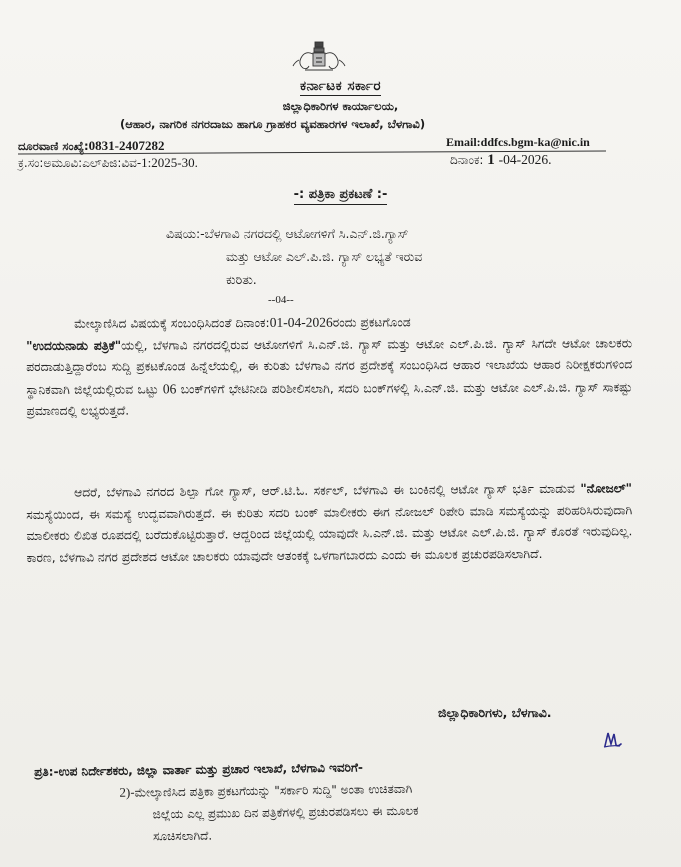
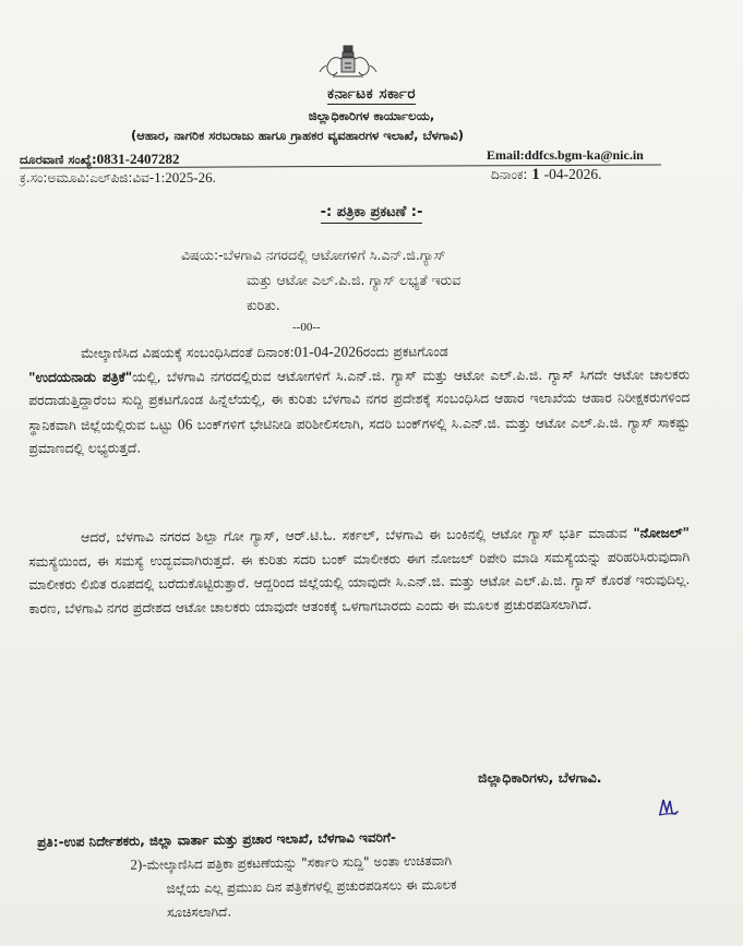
  ಕರ್ನಾಟಕ ಸರ್ಕಾರ
  ಜಿಲ್ಲಾಧಿಕಾರಿಗಳ ಕಾರ್ಯಾಲಯ,
- (ಆಹಾರ, ನಾಗರಿಕ ನಗರದಾಜು ಹಾಗೂ ಗ್ರಾಹಕರ ವ್ಯವಹಾರಗಳ ಇಲಾಖೆ, ಬೆಳಗಾವಿ)
+ (ಆಹಾರ, ನಾಗರಿಕ ಸರಬರಾಜು ಹಾಗೂ ಗ್ರಾಹಕರ ವ್ಯವಹಾರಗಳ ಇಲಾಖೆ, ಬೆಳಗಾವಿ)
  ದೂರವಾಣಿ ಸಂಖ್ಯೆ:0831-2407282
  Email:ddfcs.bgm-ka@nic.in
- ಕ್ರ.ಸಂ:ಅಮೂವಿ:ಎಲ್‌ಪಿಜಿ:ವಿವ-1:2025-30.
+ ಕ್ರ.ಸಂ:ಅಮೂವಿ:ಎಲ್‌ಪಿಜಿ:ವಿವ-1:2025-26.
  ದಿನಾಂಕ: 1 -04-2026.
  -: ಪತ್ರಿಕಾ ಪ್ರಕಟಣೆ :-
  ವಿಷಯ:-ಬೆಳಗಾವಿ ನಗರದಲ್ಲಿ ಆಟೋಗಳಿಗೆ ಸಿ.ಎನ್.ಜಿ.ಗ್ಯಾಸ್
  ಮತ್ತು ಆಟೋ ಎಲ್.ಪಿ.ಜಿ. ಗ್ಯಾಸ್ ಲಭ್ಯತೆ ಇರುವ
  ಕುರಿತು.
- --04--
+ --00--
  ಮೇಲ್ಕಾಣಿಸಿದ ವಿಷಯಕ್ಕೆ ಸಂಬಂಧಿಸಿದಂತೆ ದಿನಾಂಕ:01-04-2026ರಂದು ಪ್ರಕಟಗೊಂಡ
- "ಉದಯನಾಡು ಪತ್ರಿಕೆ"ಯಲ್ಲಿ, ಬೆಳಗಾವಿ ನಗರದಲ್ಲಿರುವ ಆಟೋಗಳಿಗೆ ಸಿ.ಎನ್.ಜಿ. ಗ್ಯಾಸ್ ಮತ್ತು ಆಟೋ ಎಲ್.ಪಿ.ಜಿ. ಗ್ಯಾಸ್ ಸಿಗದೇ ಆಟೋ ಚಾಲಕರು ಪರದಾಡುತ್ತಿದ್ದಾರೆಂಬ ಸುದ್ದಿ ಪ್ರಕಟಕೊಂಡ ಹಿನ್ನೆಲೆಯಲ್ಲಿ, ಈ ಕುರಿತು ಬೆಳಗಾವಿ ನಗರ ಪ್ರದೇಶಕ್ಕೆ ಸಂಬಂಧಿಸಿದ ಆಹಾರ ಇಲಾಖೆಯ ಆಹಾರ ನಿರೀಕ್ಷಕರುಗಳಿಂದ ಸ್ಥಾನಿಕವಾಗಿ ಜಿಲ್ಲೆಯಲ್ಲಿರುವ ಒಟ್ಟು 06 ಬಂಕ್‌ಗಳಿಗೆ ಭೇಟಿನೀಡಿ ಪರಿಶೀಲಿಸಲಾಗಿ, ಸದರಿ ಬಂಕ್‌ಗಳಲ್ಲಿ ಸಿ.ಎನ್.ಜಿ. ಮತ್ತು ಆಟೋ ಎಲ್.ಪಿ.ಜಿ. ಗ್ಯಾಸ್ ಸಾಕಷ್ಟು ಪ್ರಮಾಣದಲ್ಲಿ ಲಭ್ಯರುತ್ತದೆ.
+ "ಉದಯನಾಡು ಪತ್ರಿಕೆ"ಯಲ್ಲಿ, ಬೆಳಗಾವಿ ನಗರದಲ್ಲಿರುವ ಆಟೋಗಳಿಗೆ ಸಿ.ಎನ್.ಜಿ. ಗ್ಯಾಸ್ ಮತ್ತು ಆಟೋ ಎಲ್.ಪಿ.ಜಿ. ಗ್ಯಾಸ್ ಸಿಗದೇ ಆಟೋ ಚಾಲಕರು ಪರದಾಡುತ್ತಿದ್ದಾರೆಂಬ ಸುದ್ದಿ ಪ್ರಕಟಗೊಂಡ ಹಿನ್ನೆಲೆಯಲ್ಲಿ, ಈ ಕುರಿತು ಬೆಳಗಾವಿ ನಗರ ಪ್ರದೇಶಕ್ಕೆ ಸಂಬಂಧಿಸಿದ ಆಹಾರ ಇಲಾಖೆಯ ಆಹಾರ ನಿರೀಕ್ಷಕರುಗಳಿಂದ ಸ್ಥಾನಿಕವಾಗಿ ಜಿಲ್ಲೆಯಲ್ಲಿರುವ ಒಟ್ಟು 06 ಬಂಕ್‌ಗಳಿಗೆ ಭೇಟಿನೀಡಿ ಪರಿಶೀಲಿಸಲಾಗಿ, ಸದರಿ ಬಂಕ್‌ಗಳಲ್ಲಿ ಸಿ.ಎನ್.ಜಿ. ಮತ್ತು ಆಟೋ ಎಲ್.ಪಿ.ಜಿ. ಗ್ಯಾಸ್ ಸಾಕಷ್ಟು ಪ್ರಮಾಣದಲ್ಲಿ ಲಭ್ಯರುತ್ತದೆ.
  ಆದರೆ, ಬೆಳಗಾವಿ ನಗರದ ಶಿಲ್ಪಾ ಗೋ ಗ್ಯಾಸ್, ಆರ್.ಟಿ.ಓ. ಸರ್ಕಲ್, ಬೆಳಗಾವಿ ಈ ಬಂಕಿನಲ್ಲಿ ಆಟೋ ಗ್ಯಾಸ್ ಭರ್ತಿ ಮಾಡುವ "ನೋಜಲ್" ಸಮಸ್ಯೆಯಿಂದ, ಈ ಸಮಸ್ಯೆ ಉದ್ಭವವಾಗಿರುತ್ತದೆ. ಈ ಕುರಿತು ಸದರಿ ಬಂಕ್ ಮಾಲೀಕರು ಈಗ ನೋಜಲ್ ರಿಪೇರಿ ಮಾಡಿ ಸಮಸ್ಯೆಯನ್ನು ಪರಿಹರಿಸಿರುವುದಾಗಿ ಮಾಲೀಕರು ಲಿಖಿತ ರೂಪದಲ್ಲಿ ಬರೆದುಕೊಟ್ಟಿರುತ್ತಾರೆ. ಆದ್ದರಿಂದ ಜಿಲ್ಲೆಯಲ್ಲಿ ಯಾವುದೇ ಸಿ.ಎನ್.ಜಿ. ಮತ್ತು ಆಟೋ ಎಲ್.ಪಿ.ಜಿ. ಗ್ಯಾಸ್ ಕೊರತೆ ಇರುವುದಿಲ್ಲ. ಕಾರಣ, ಬೆಳಗಾವಿ ನಗರ ಪ್ರದೇಶದ ಆಟೋ ಚಾಲಕರು ಯಾವುದೇ ಆತಂಕಕ್ಕೆ ಒಳಗಾಗಬಾರದು ಎಂದು ಈ ಮೂಲಕ ಪ್ರಚುರಪಡಿಸಲಾಗಿದೆ.
  ಜಿಲ್ಲಾಧಿಕಾರಿಗಳು, ಬೆಳಗಾವಿ.
  ಪ್ರತಿ:-ಉಪ ನಿರ್ದೇಶಕರು, ಜಿಲ್ಲಾ ವಾರ್ತಾ ಮತ್ತು ಪ್ರಚಾರ ಇಲಾಖೆ, ಬೆಳಗಾವಿ ಇವರಿಗೆ-
- 2)-ಮೇಲ್ಕಾಣಿಸಿದ ಪತ್ರಿಕಾ ಪ್ರಕಟಗೆಯನ್ನು "ಸರ್ಕಾರಿ ಸುದ್ದಿ" ಅಂತಾ ಉಚಿತವಾಗಿ
+ 2)-ಮೇಲ್ಕಾಣಿಸಿದ ಪತ್ರಿಕಾ ಪ್ರಕಟಣೆಯನ್ನು "ಸರ್ಕಾರಿ ಸುದ್ದಿ" ಅಂತಾ ಉಚಿತವಾಗಿ
  ಜಿಲ್ಲೆಯ ಎಲ್ಲ ಪ್ರಮುಖ ದಿನ ಪತ್ರಿಕೆಗಳಲ್ಲಿ ಪ್ರಚುರಪಡಿಸಲು ಈ ಮೂಲಕ
  ಸೂಚಿಸಲಾಗಿದೆ.
